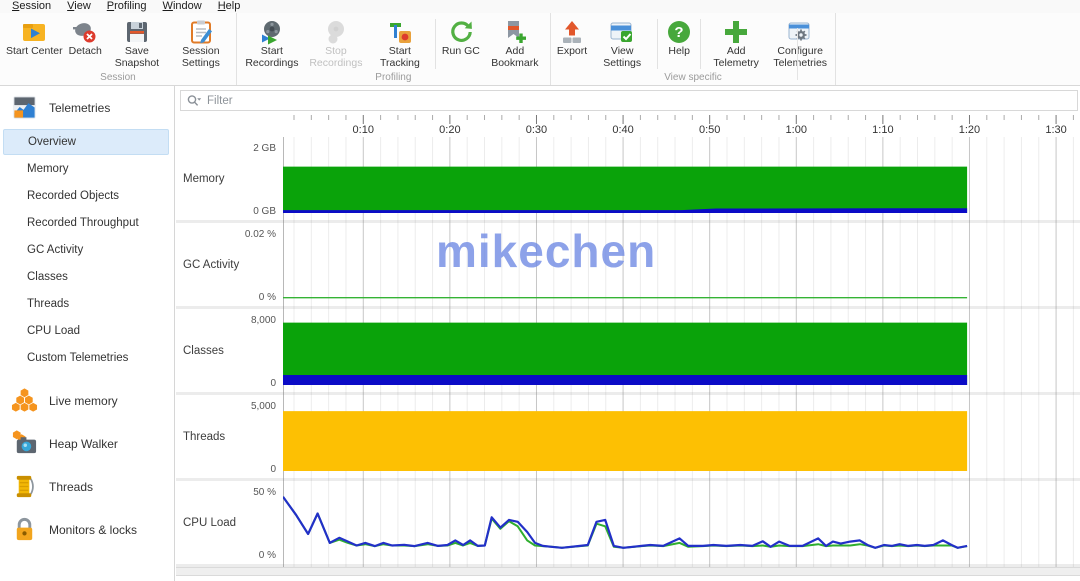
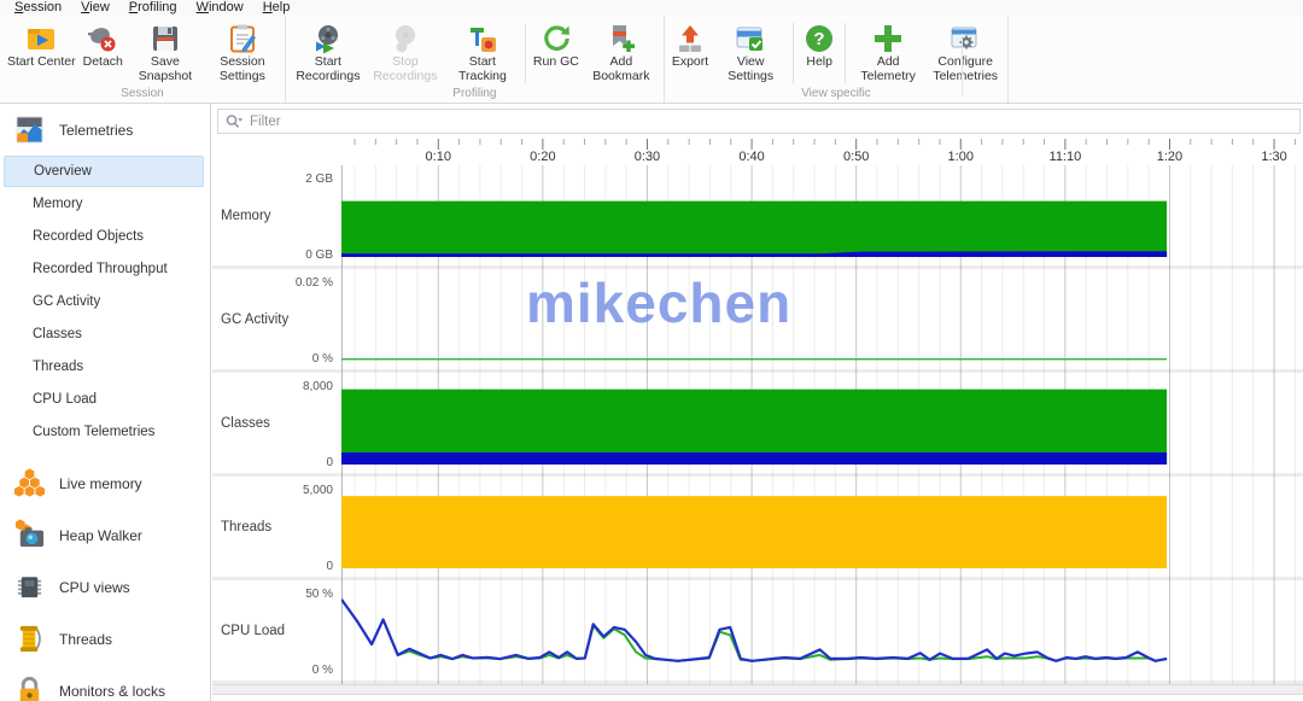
  Session
  View
  Profiling
  Window
  Help
  Start Center
  Detach
  Save Snapshot
  Session Settings
  Session
  Start Recordings
  Stop Recordings
  Start Tracking
  Run GC
  Add Bookmark
  Profiling
  Export
  View Settings
  ?
  Help
  Add Telemetry
  Configure Teleetries
  View specific
  Telemetries
  Overview
  Memory
  Recorded Objects
  Recorded Throughput
  GC Activity
  Classes
  Threads
  CPU Load
  Custom Telemetries
  Live memory
  Heap Walker
+ CPU views
  Threads
  Monitors & locks
  Filter
  0:10
  0:20
  0:30
  0:40
  0:50
  1:00
- 1:10
+ 11:10
  1:20
  1:30
  Memory
  2 GB
  0 GB
  GC Activity
  0.02 %
  0 %
  Classes
  8,000
  0
  Threads
  5,000
  0
  CPU Load
  50 %
  0 %
  mikechen
